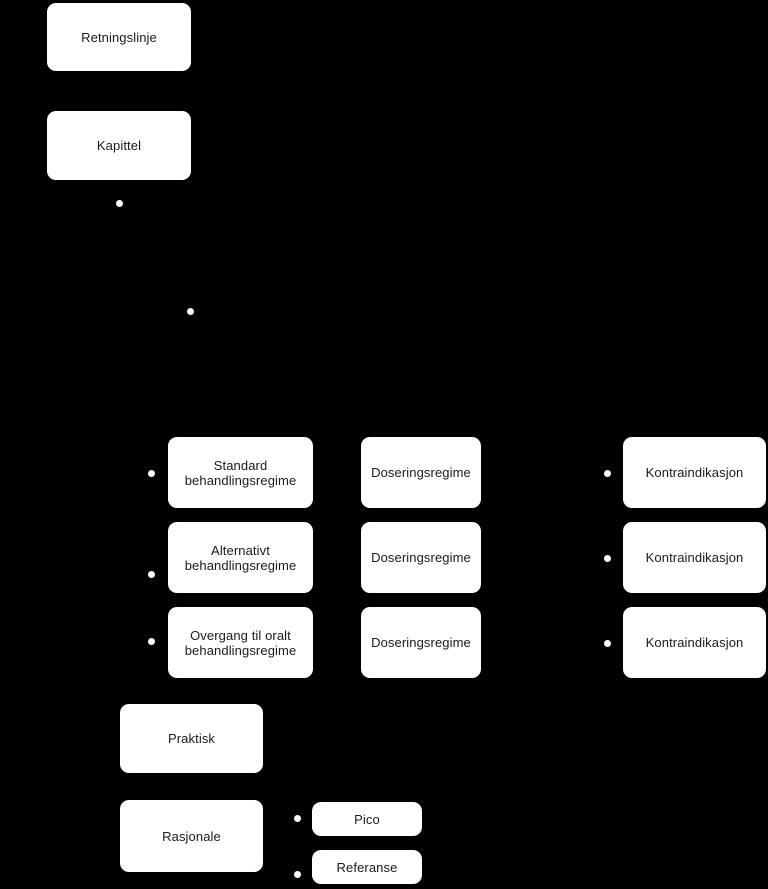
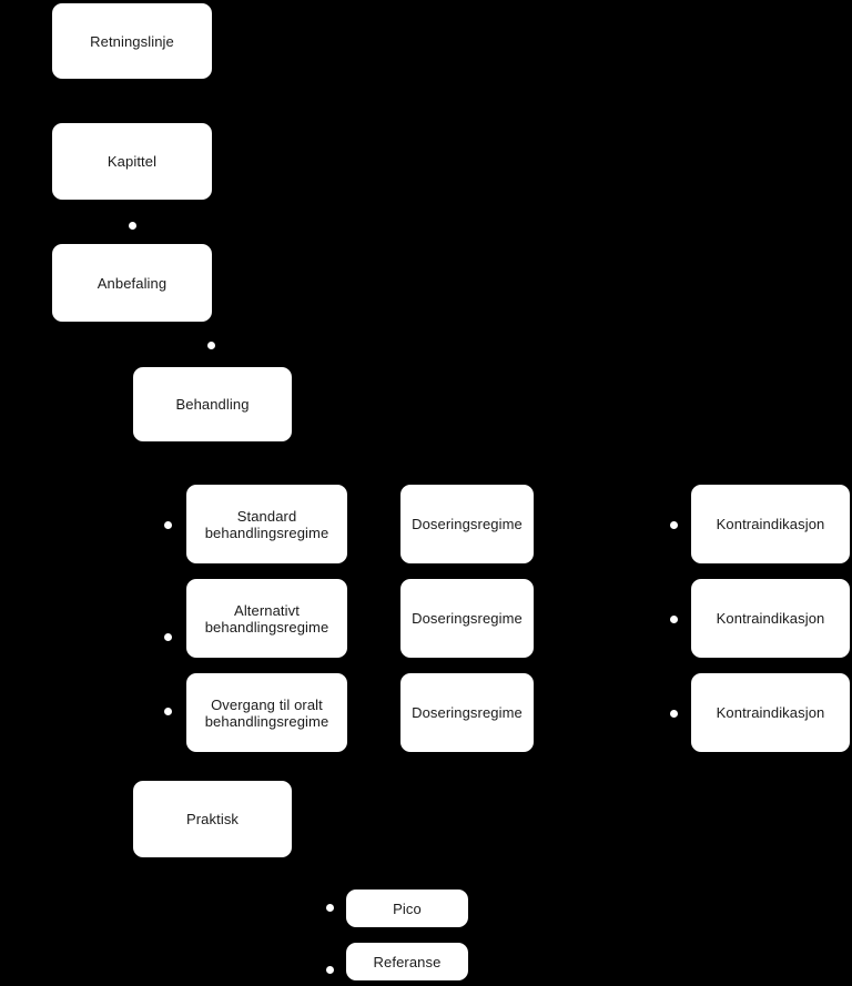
  Retningslinje
  Kapittel
+ Anbefaling
+ Behandling
  Standard
  behandlingsregime
  Alternativt
  behandlingsregime
  Overgang til oralt
  behandlingsregime
  Doseringsregime
  Doseringsregime
  Doseringsregime
  Kontraindikasjon
  Kontraindikasjon
  Kontraindikasjon
  Praktisk
- Rasjonale
  Pico
  Referanse
